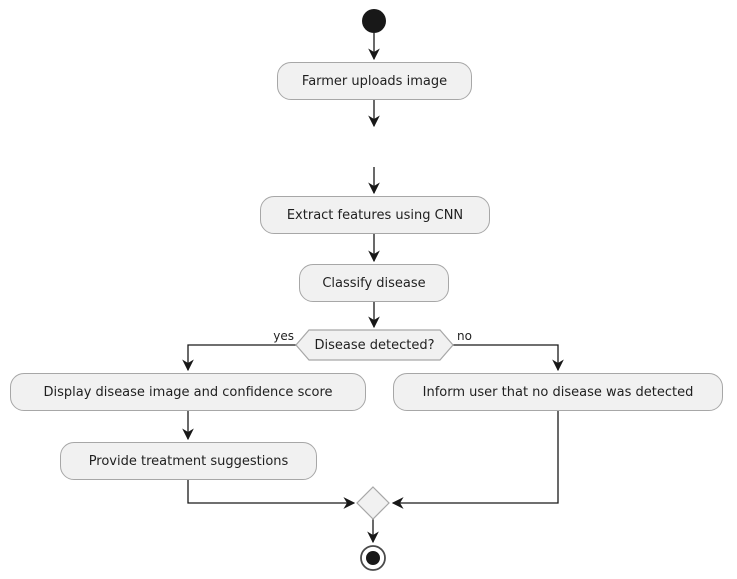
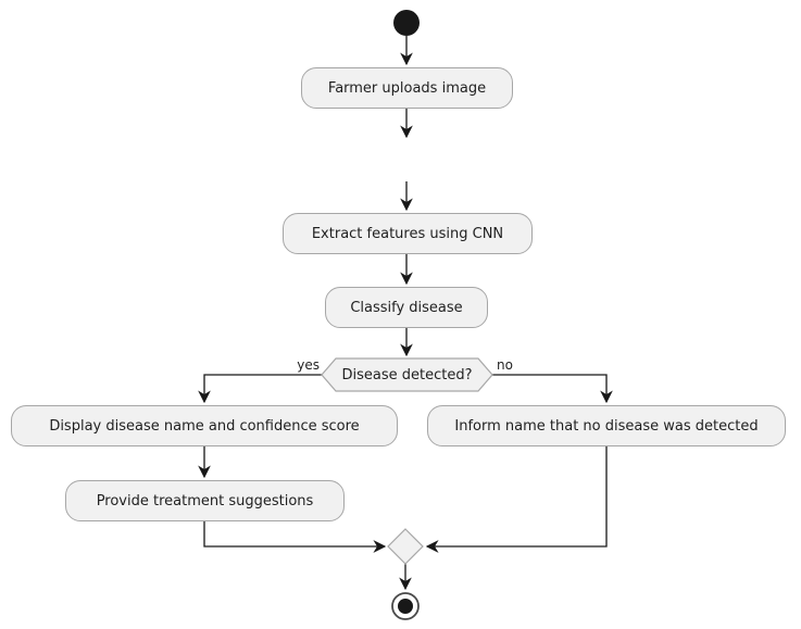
  Farmer uploads image
  Extract features using CNN
  Classify disease
  Disease detected?
- Display disease image and confidence score
+ Display disease name and confidence score
- Inform user that no disease was detected
+ Inform name that no disease was detected
  Provide treatment suggestions
  yes
  no
